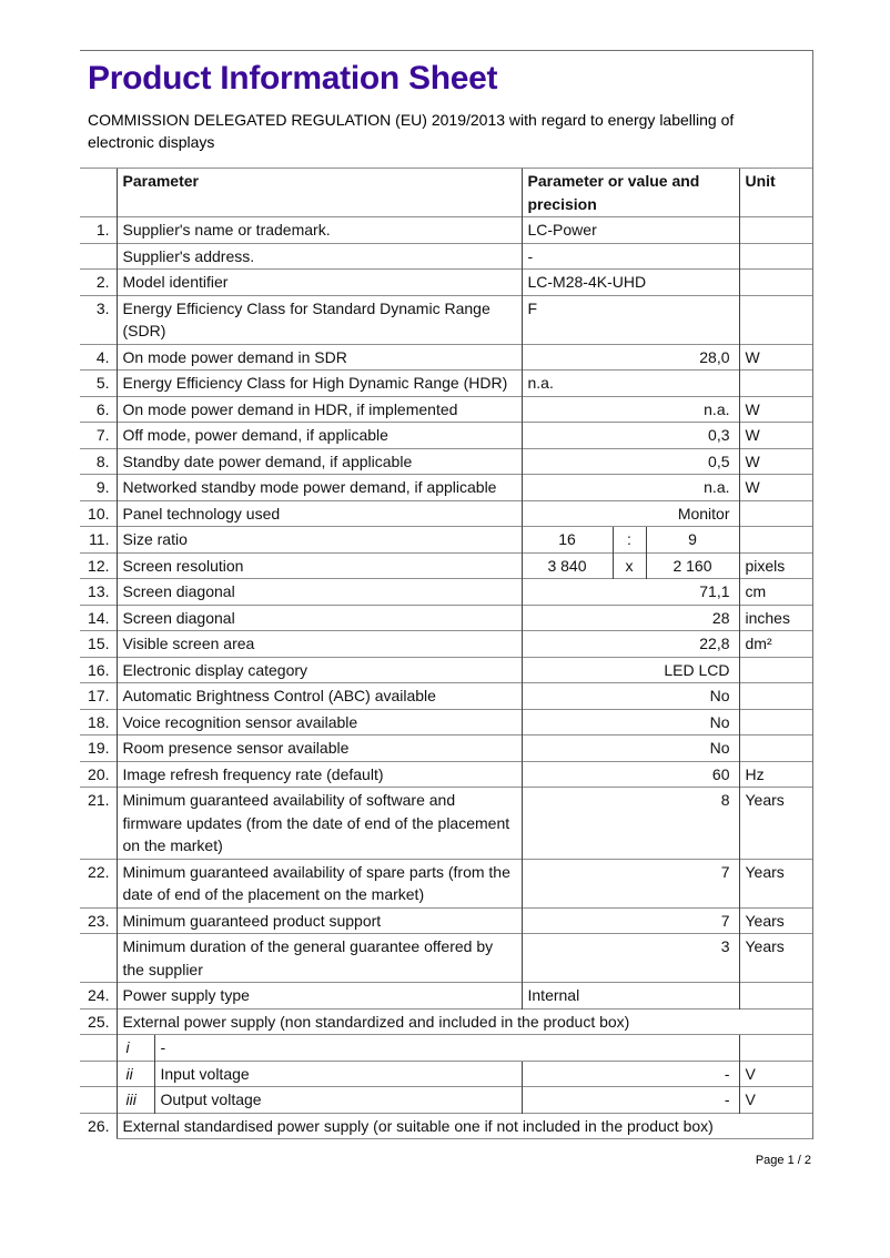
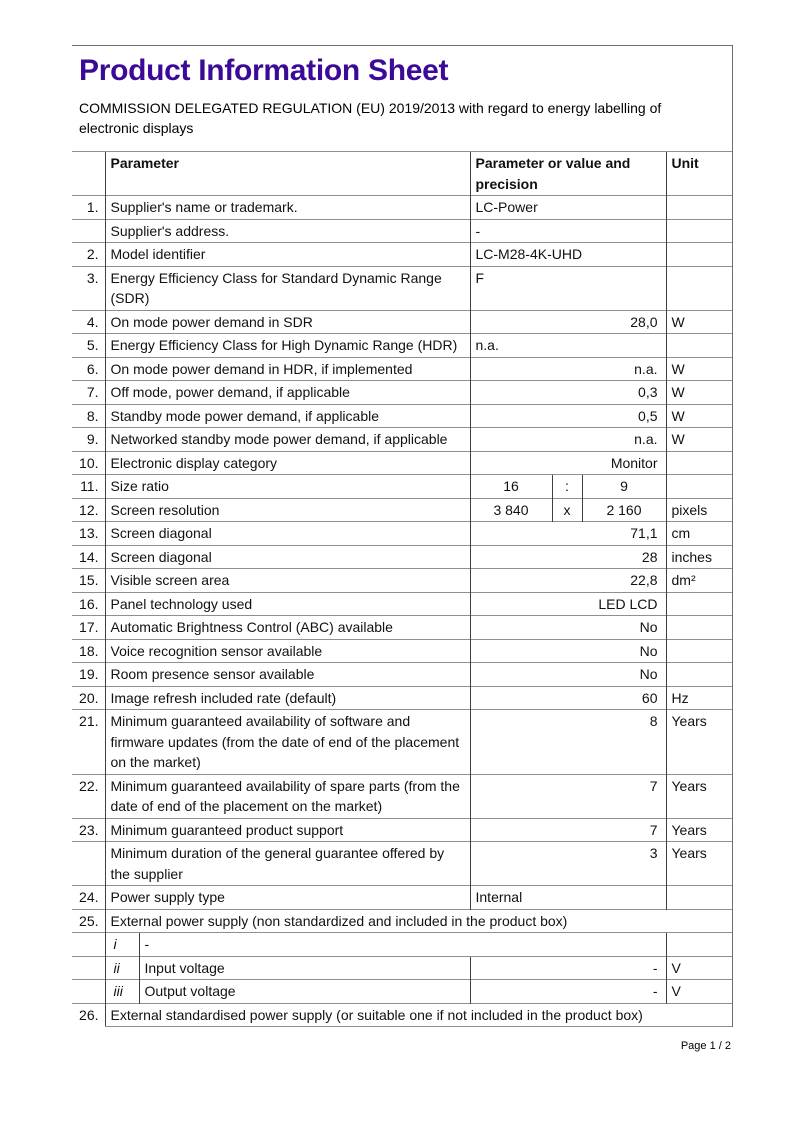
  Product Information Sheet
  COMMISSION DELEGATED REGULATION (EU) 2019/2013 with regard to energy labelling of electronic displays
  	Parameter	Parameter or value and precision	Unit
  1.	Supplier's name or trademark.	LC-Power
  	Supplier's address.	-
  2.	Model identifier	LC-M28-4K-UHD
  3.	Energy Efficiency Class for Standard Dynamic Range (SDR)	F
  4.	On mode power demand in SDR	28,0	W
  5.	Energy Efficiency Class for High Dynamic Range (HDR)	n.a.
  6.	On mode power demand in HDR, if implemented	n.a.	W
  7.	Off mode, power demand, if applicable	0,3	W
- 8.	Standby date power demand, if applicable	0,5	W
+ 8.	Standby mode power demand, if applicable	0,5	W
  9.	Networked standby mode power demand, if applicable	n.a.	W
- 10.	Panel technology used	Monitor
+ 10.	Electronic display category	Monitor
  11.	Size ratio	16	:	9
  12.	Screen resolution	3 840	x	2 160	pixels
  13.	Screen diagonal	71,1	cm
  14.	Screen diagonal	28	inches
  15.	Visible screen area	22,8	dm²
- 16.	Electronic display category	LED LCD
+ 16.	Panel technology used	LED LCD
  17.	Automatic Brightness Control (ABC) available	No
  18.	Voice recognition sensor available	No
  19.	Room presence sensor available	No
- 20.	Image refresh frequency rate (default)	60	Hz
+ 20.	Image refresh included rate (default)	60	Hz
  21.	Minimum guaranteed availability of software and firmware updates (from the date of end of the placement on the market)	8	Years
  22.	Minimum guaranteed availability of spare parts (from the date of end of the placement on the market)	7	Years
  23.	Minimum guaranteed product support	7	Years
  	Minimum duration of the general guarantee offered by the supplier	3	Years
  24.	Power supply type	Internal
  25.	External power supply (non standardized and included in the product box)
  	i	-
  	ii	Input voltage	-	V
  	iii	Output voltage	-	V
  26.	External standardised power supply (or suitable one if not included in the product box)
  Page 1 / 2
